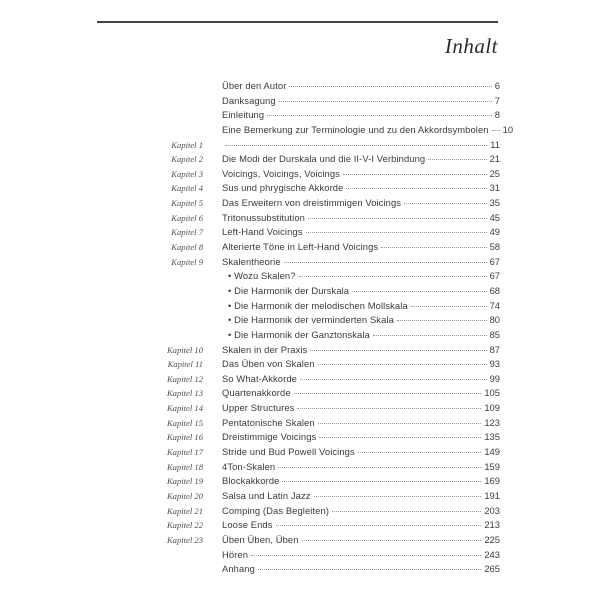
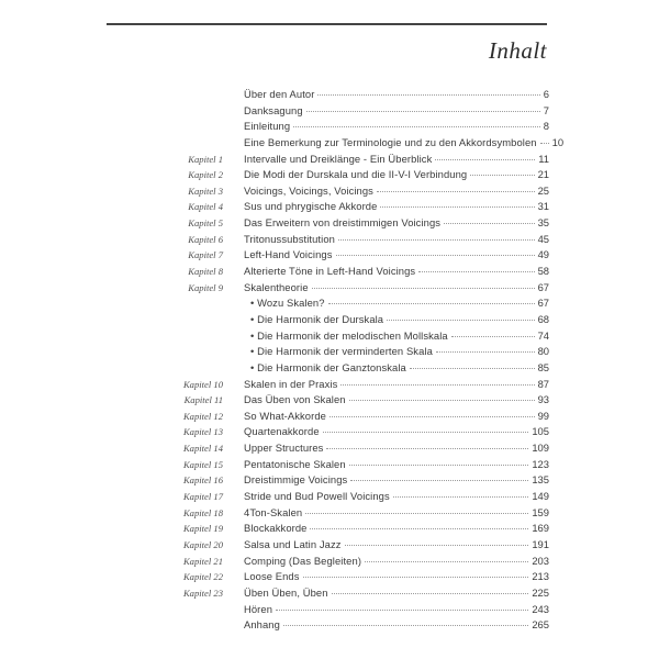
  Inhalt
  Über den Autor
  6
  Danksagung
  7
  Einleitung
  8
  Eine Bemerkung zur Terminologie und zu den Akkordsymbolen
  10
  Kapitel 1
+ Intervalle und Dreiklänge - Ein Überblick
  11
  Kapitel 2
  Die Modi der Durskala und die II-V-I Verbindung
  21
  Kapitel 3
  Voicings, Voicings, Voicings
  25
  Kapitel 4
  Sus und phrygische Akkorde
  31
  Kapitel 5
  Das Erweitern von dreistimmigen Voicings
  35
  Kapitel 6
  Tritonussubstitution
  45
  Kapitel 7
  Left-Hand Voicings
  49
  Kapitel 8
  Alterierte Töne in Left-Hand Voicings
  58
  Kapitel 9
  Skalentheorie
  67
  • Wozu Skalen?
  67
  • Die Harmonik der Durskala
  68
  • Die Harmonik der melodischen Mollskala
  74
  • Die Harmonik der verminderten Skala
  80
  • Die Harmonik der Ganztonskala
  85
  Kapitel 10
  Skalen in der Praxis
  87
  Kapitel 11
  Das Üben von Skalen
  93
  Kapitel 12
  So What-Akkorde
  99
  Kapitel 13
  Quartenakkorde
  105
  Kapitel 14
  Upper Structures
  109
  Kapitel 15
  Pentatonische Skalen
  123
  Kapitel 16
  Dreistimmige Voicings
  135
  Kapitel 17
  Stride und Bud Powell Voicings
  149
  Kapitel 18
  4Ton-Skalen
  159
  Kapitel 19
  Blockakkorde
  169
  Kapitel 20
  Salsa und Latin Jazz
  191
  Kapitel 21
  Comping (Das Begleiten)
  203
  Kapitel 22
  Loose Ends
  213
  Kapitel 23
  Üben Üben, Üben
  225
  Hören
  243
  Anhang
  265
